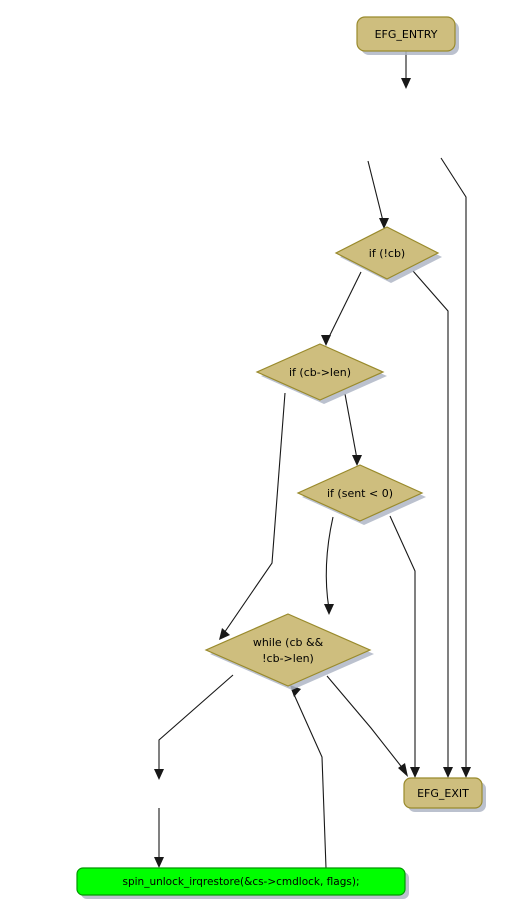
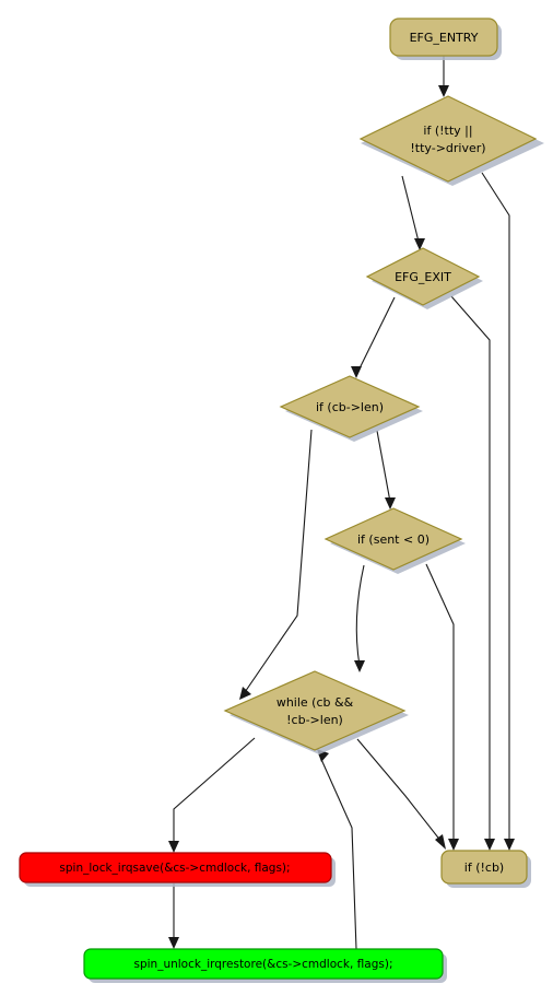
  EFG_ENTRY
+ if (!tty ||
+ !tty->driver)
- if (!cb)
+ EFG_EXIT
  if (cb->len)
  if (sent < 0)
  while (cb &&
  !cb->len)
+ spin_lock_irqsave(&cs->cmdlock, flags);
  spin_unlock_irqrestore(&cs->cmdlock, flags);
- EFG_EXIT
+ if (!cb)
